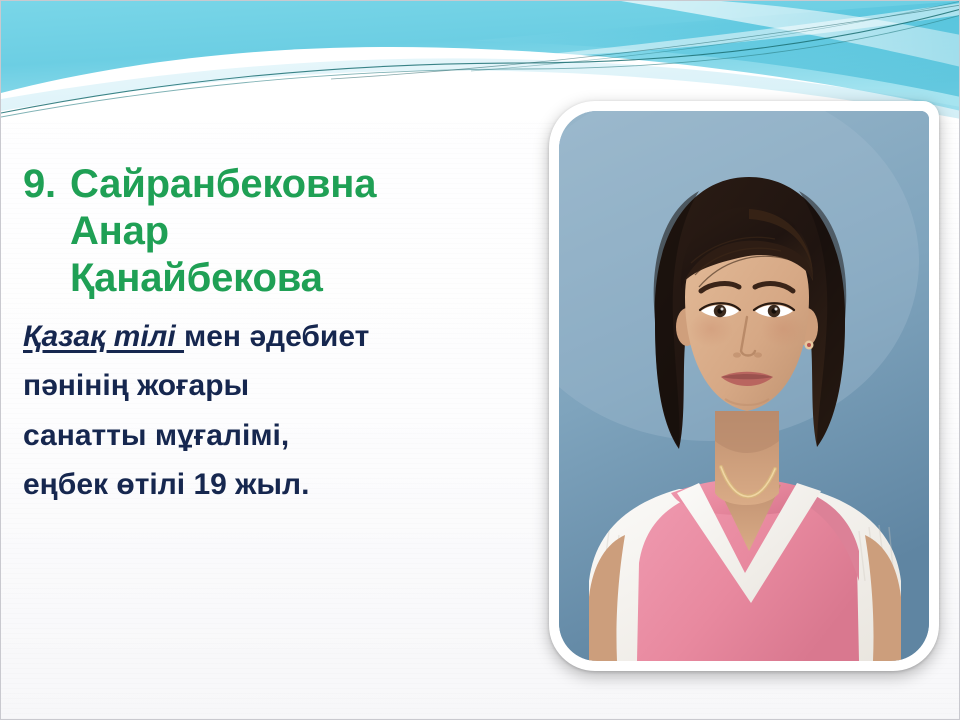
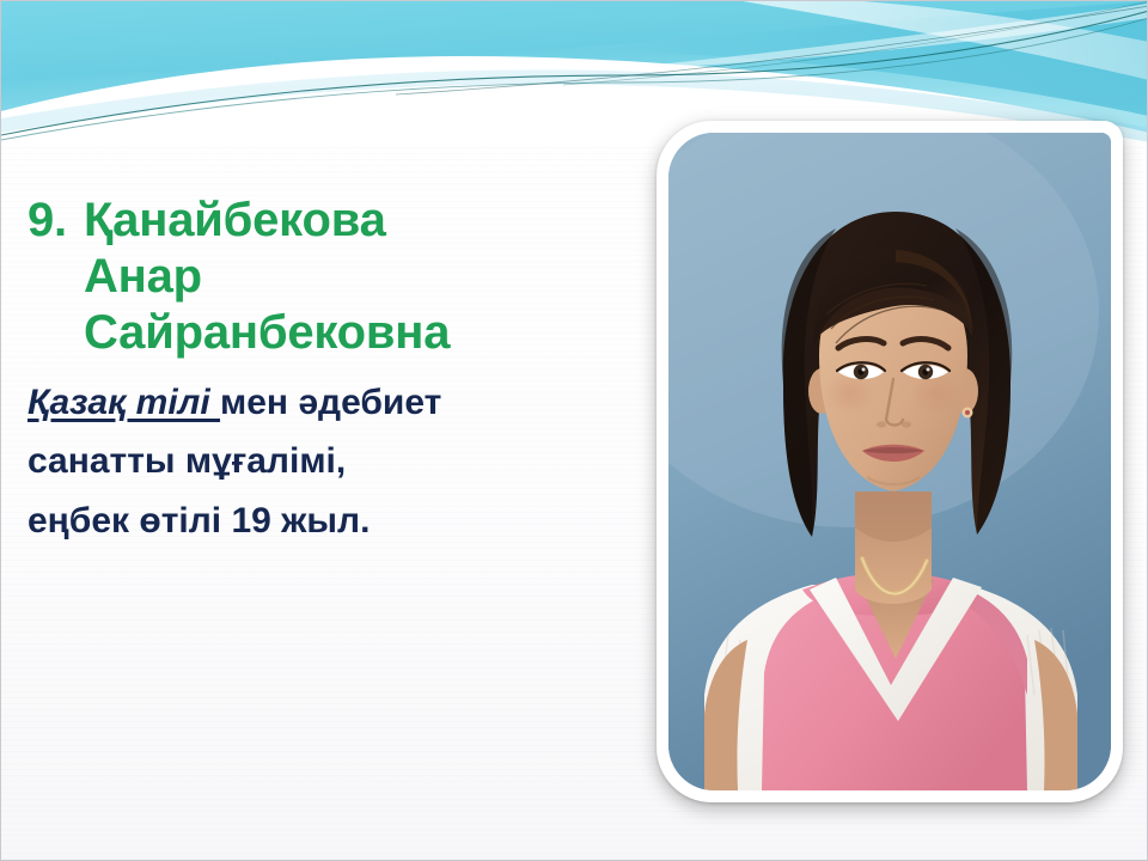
  9.
- Сайранбековна
+ Қанайбекова
  Анар
- Қанайбекова
+ Сайранбековна
  Қазақ тілі мен әдебиет
- пәнінің жоғары
  санатты мұғалімі,
  еңбек өтілі 19 жыл.
